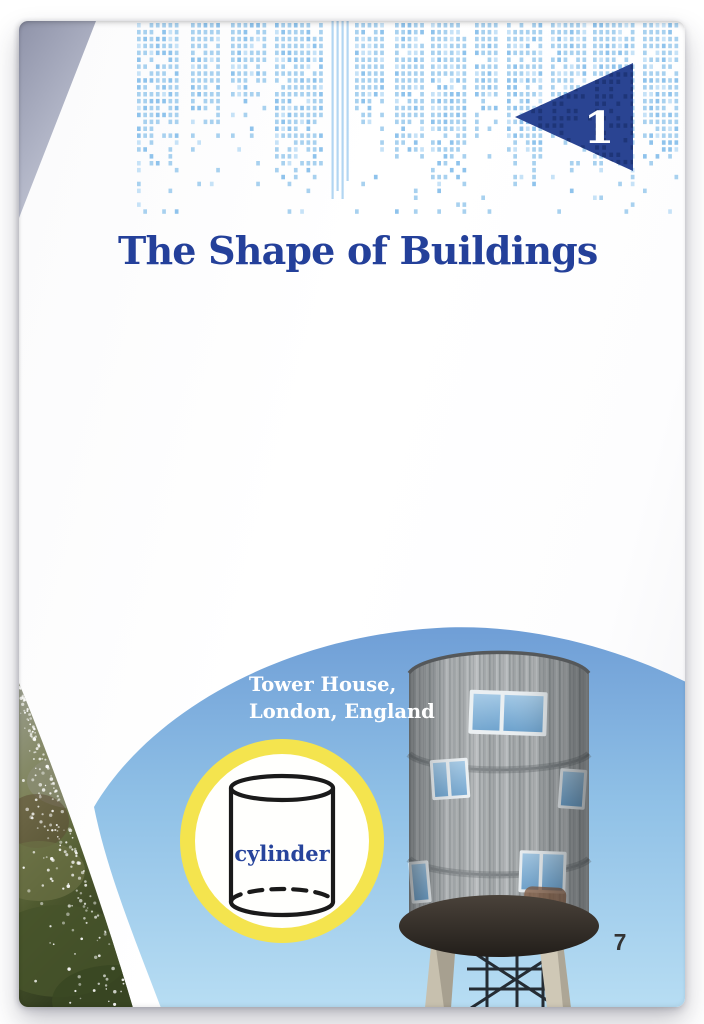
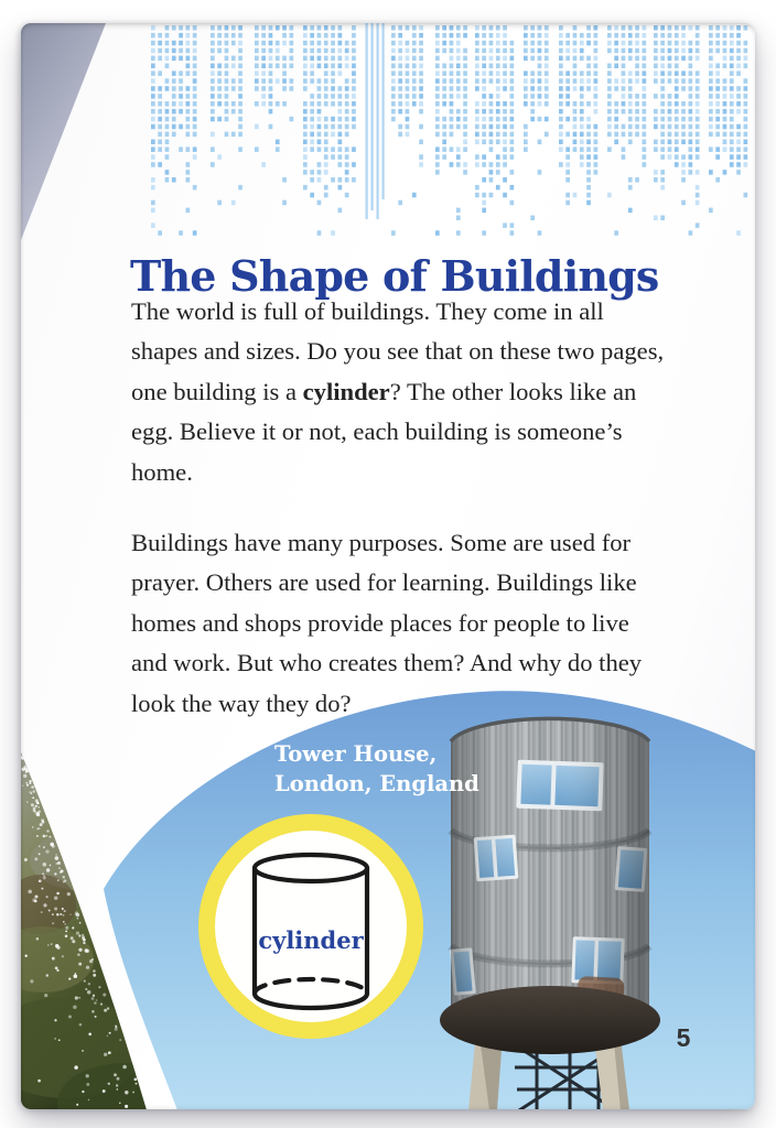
- 1
  The Shape of Buildings
+ The world is full of buildings. They come in all shapes and sizes. Do you see that on these two pages, one building is a cylinder? The other looks like an egg. Believe it or not, each building is someone’s home.
+ Buildings have many purposes. Some are used for prayer. Others are used for learning. Buildings like homes and shops provide places for people to live and work. But who creates them? And why do they look the way they do?
  Tower House,
  London, England
  cylinder
- 7
+ 5
